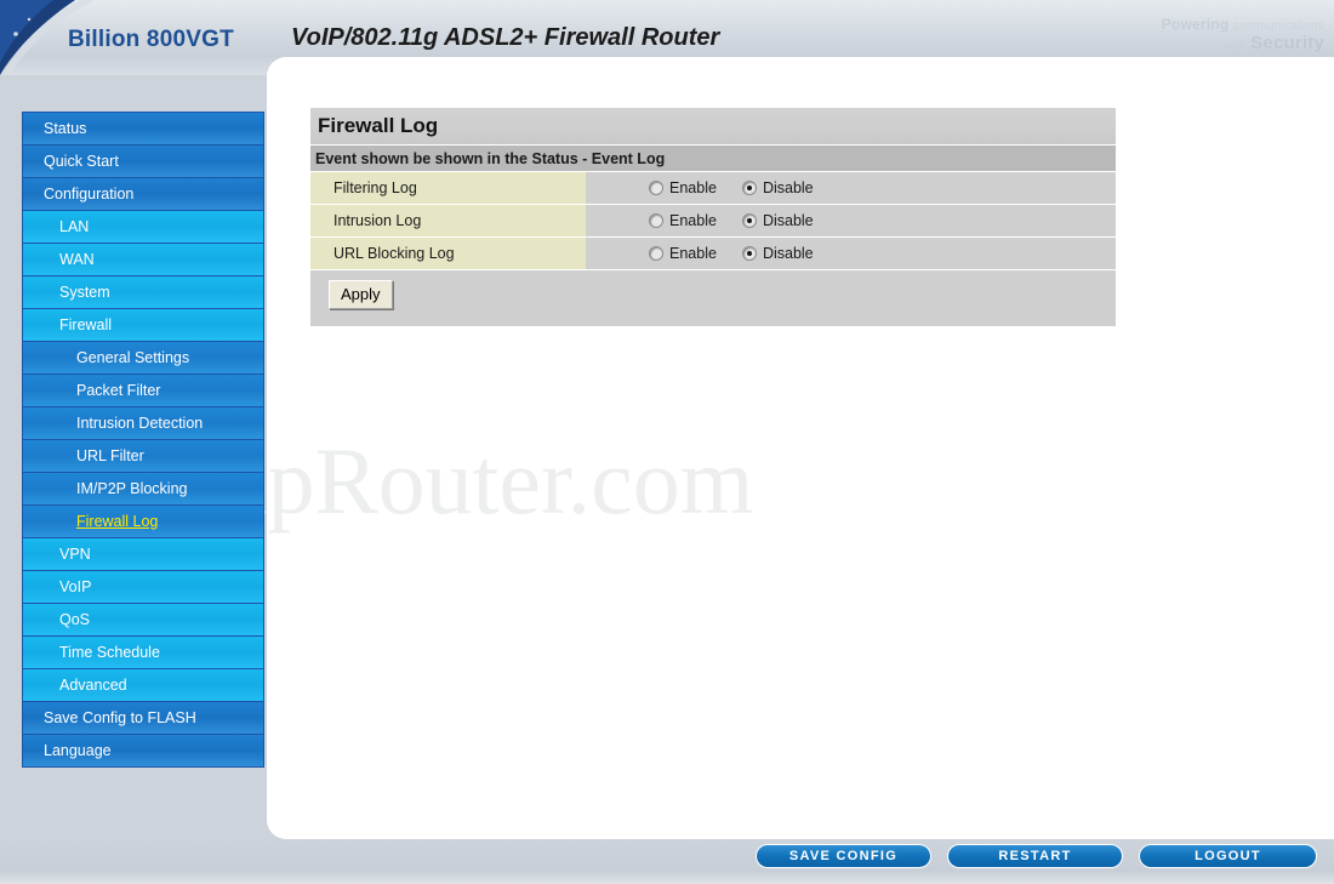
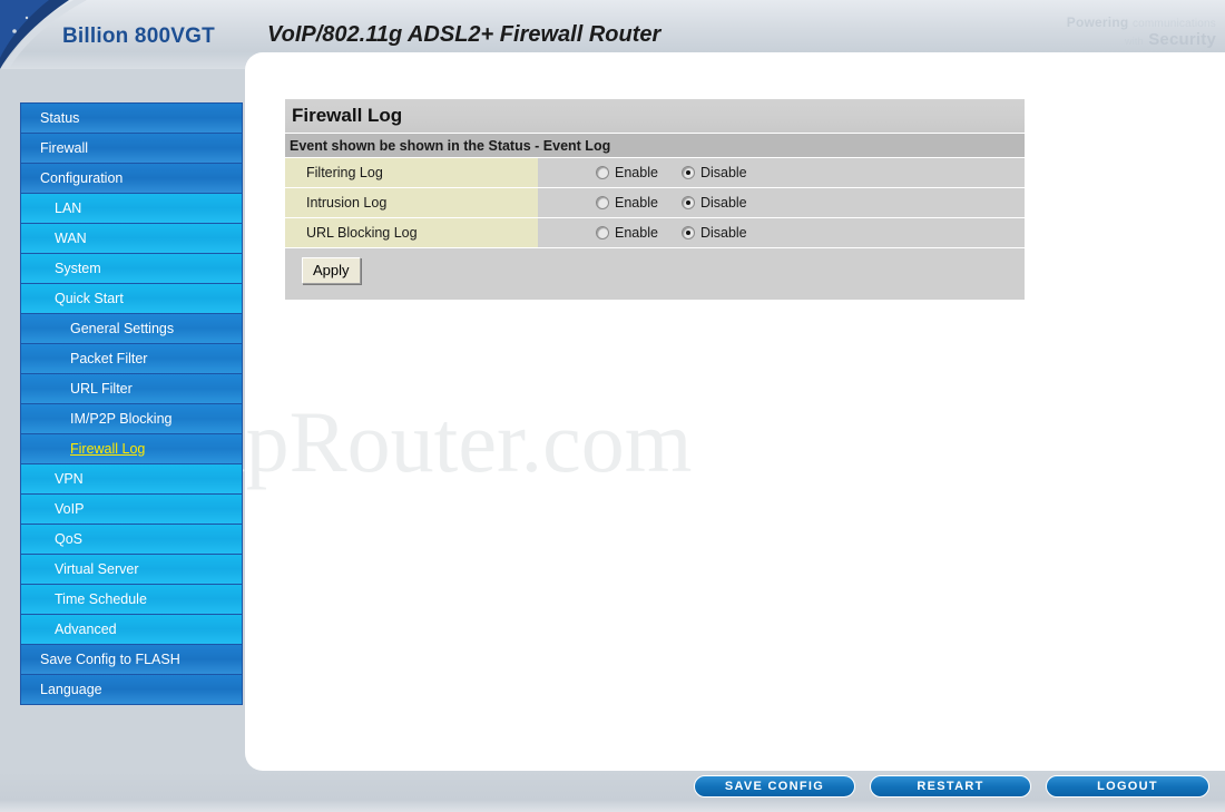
  Billion 800VGT
  VoIP/802.11g ADSL2+ Firewall Router
  Status
- Quick Start
+ Firewall
  Configuration
  LAN
  WAN
  System
- Firewall
+ Quick Start
  General Settings
  Packet Filter
- Intrusion Detection
  URL Filter
  IM/P2P Blocking
  Firewall Log
  VPN
  VoIP
  QoS
+ Virtual Server
  Time Schedule
  Advanced
  Save Config to FLASH
  Language
  Firewall Log
  Event shown be shown in the Status - Event Log
  Filtering Log
  Enable
  Disable
  Intrusion Log
  Enable
  Disable
  URL Blocking Log
  Enable
  Disable
  Apply
  SAVE CONFIG
  RESTART
  LOGOUT
